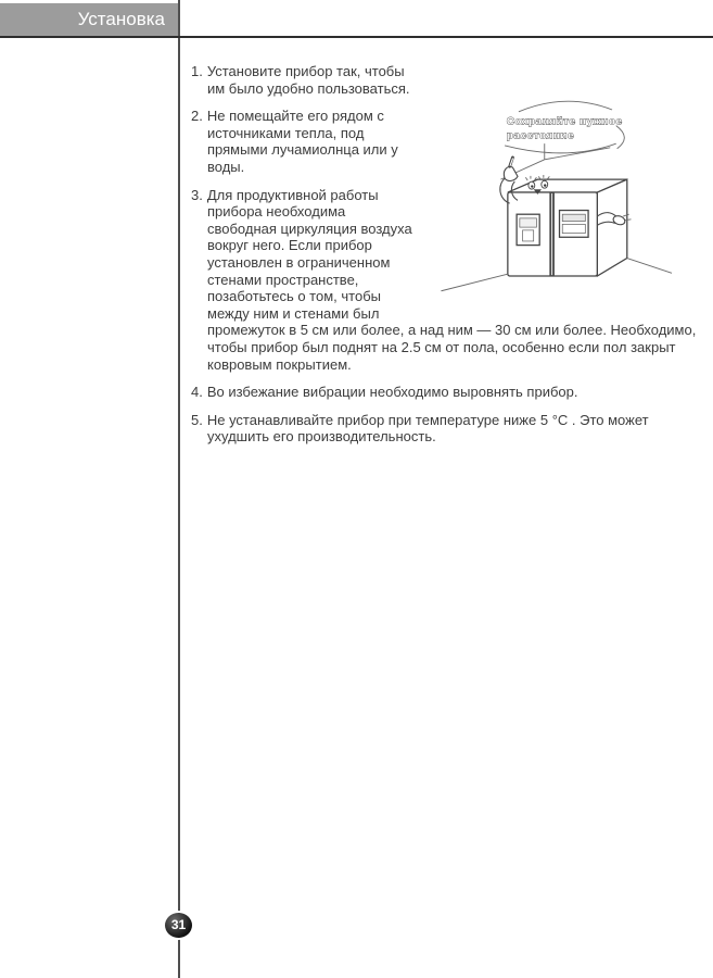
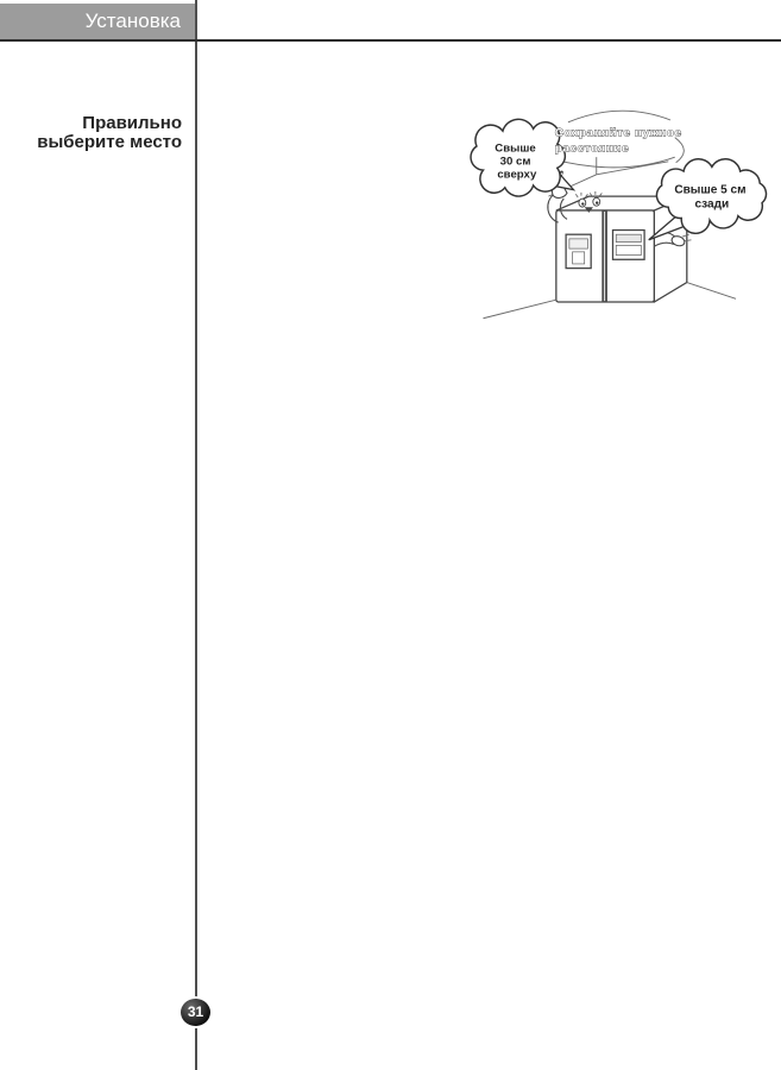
  Установка
+ Правильно
+ выберите место
+ Свыше 30 см сверху
+ Свыше 5 см сзади
  Сохраняйте нужное расстояние
- 1. Установите прибор так, чтобы им было удобно пользоваться.
- 2. Не помещайте его рядом с источниками тепла, под прямыми лучамиолнца или у воды.
- 3. Для продуктивной работы прибора необходима свободная циркуляция воздуха вокруг него. Если прибор установлен в ограниченном стенами пространстве, позаботьтесь о том, чтобы между ним и стенами был промежуток в 5 см или более, а над ним — 30 см или более. Необходимо, чтобы прибор был поднят на 2.5 см от пола, особенно если пол закрыт ковровым покрытием.
- 4. Во избежание вибрации необходимо выровнять прибор.
- 5. Не устанавливайте прибор при температуре ниже 5 °C . Это может ухудшить его производительность.
  31
